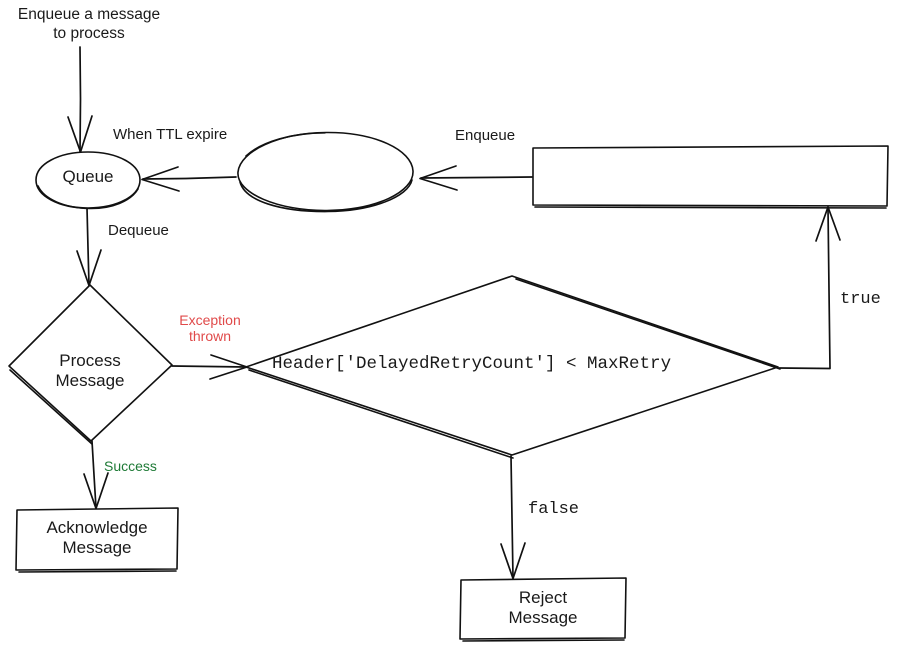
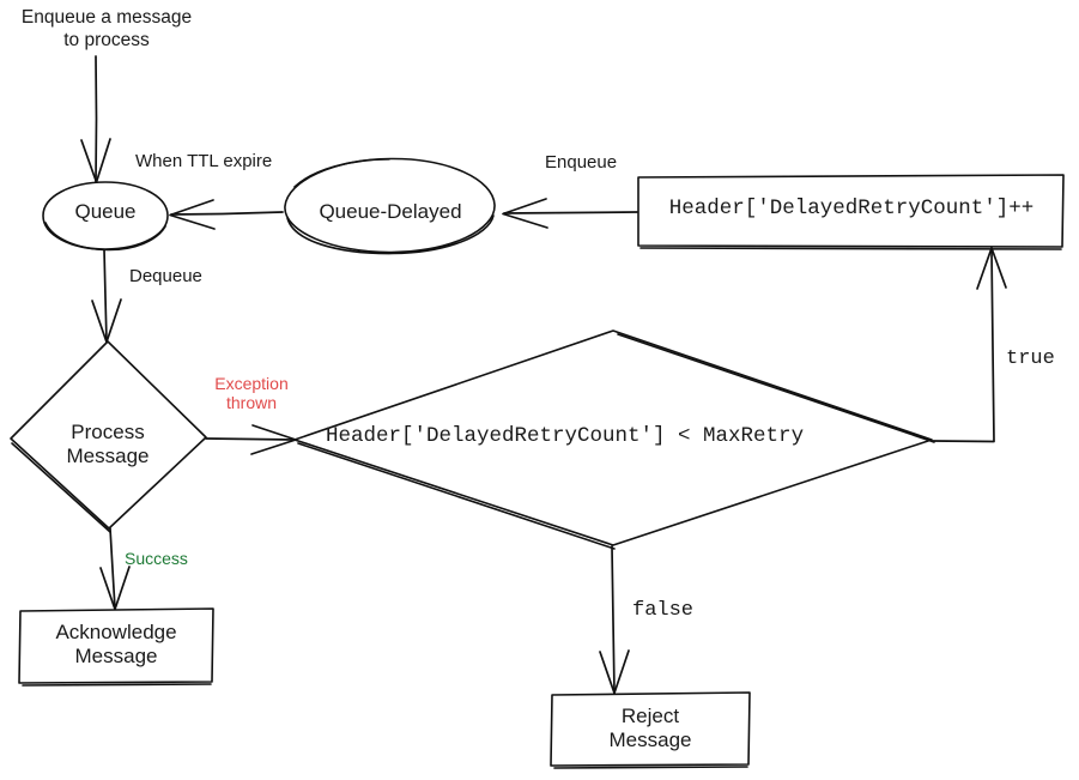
  Enqueue a message
  to process
  Queue
+ Queue-Delayed
+ Header['DelayedRetryCount']++
  Process
  Message
  Header['DelayedRetryCount'] < MaxRetry
  Acknowledge
  Message
  Reject
  Message
  When TTL expire
  Enqueue
  Dequeue
  Exception
  thrown
  Success
  true
  false
